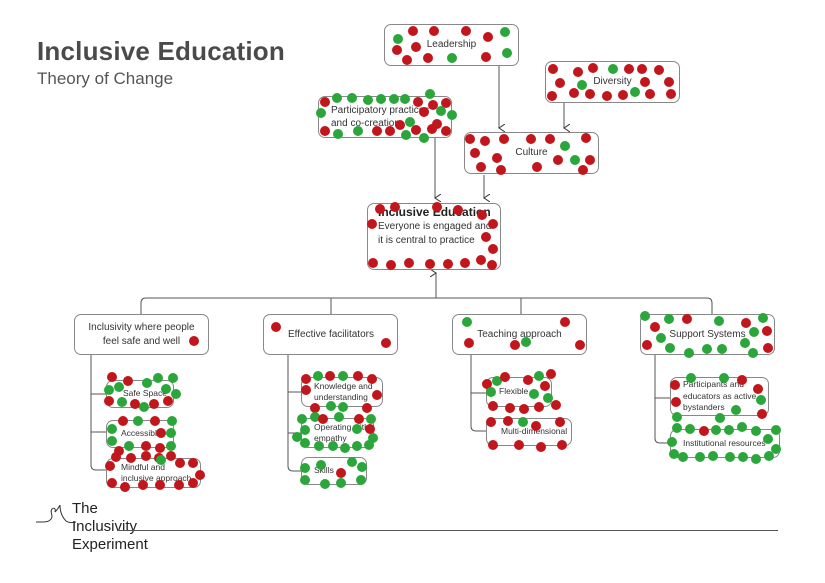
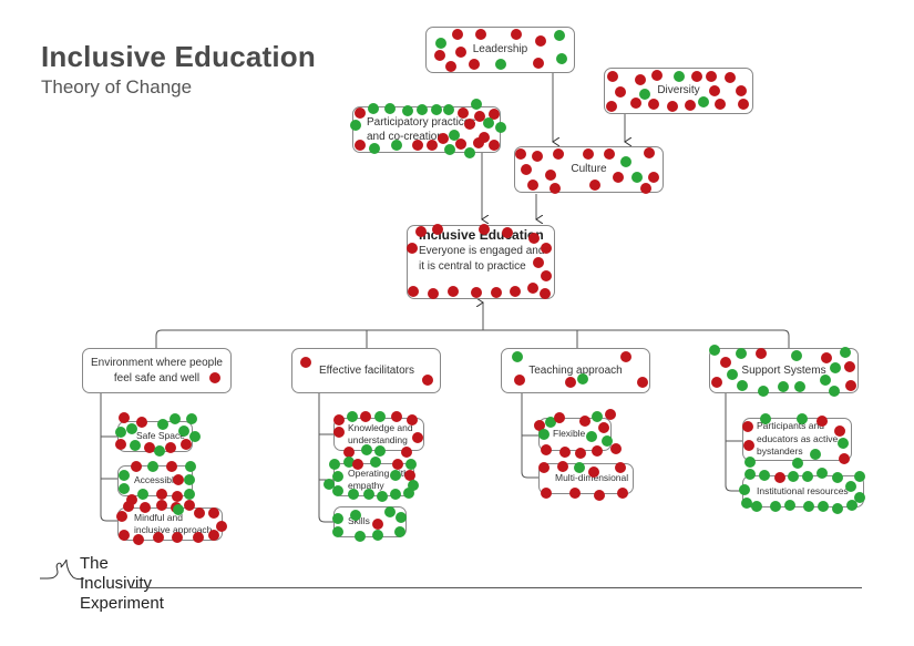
  Inclusive Education
  Theory of Change
  Leadership
  Diversity
  Participatory practic and co-creatio
  Culture
  nclusive Eduatin
  Everyone is engaged an it is central to practice
- Inclusivity where people feel safe and well
+ Environment where people feel safe and well
  Effective facilitators
  Teaching approach
  Support Systems
  Safe Spac
  Accessib
  Mindful and inclusive approac
  Knowledge and understanding
  Operatingt empathy
  Skills
  Flexible
  Multi-dimensional
  Participants an educators as active bystanders
  Institutional resources
  The
  Inclusivity
  Experiment
